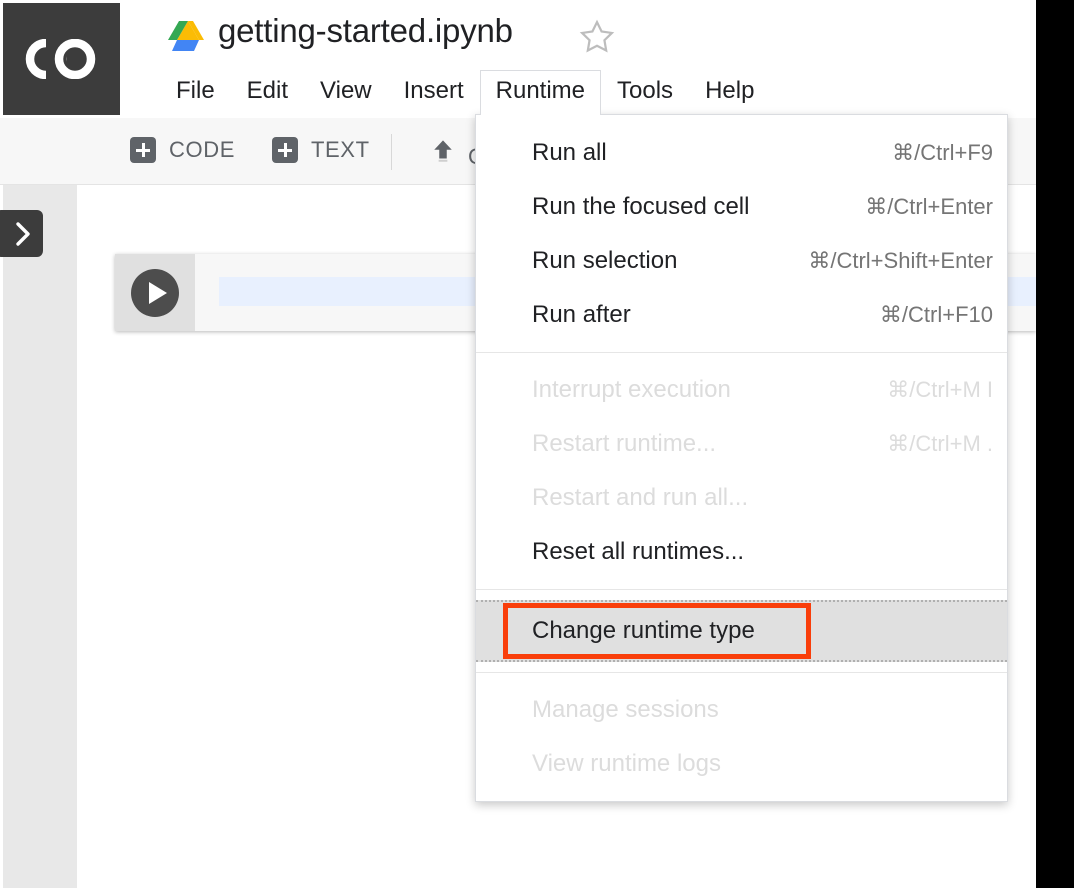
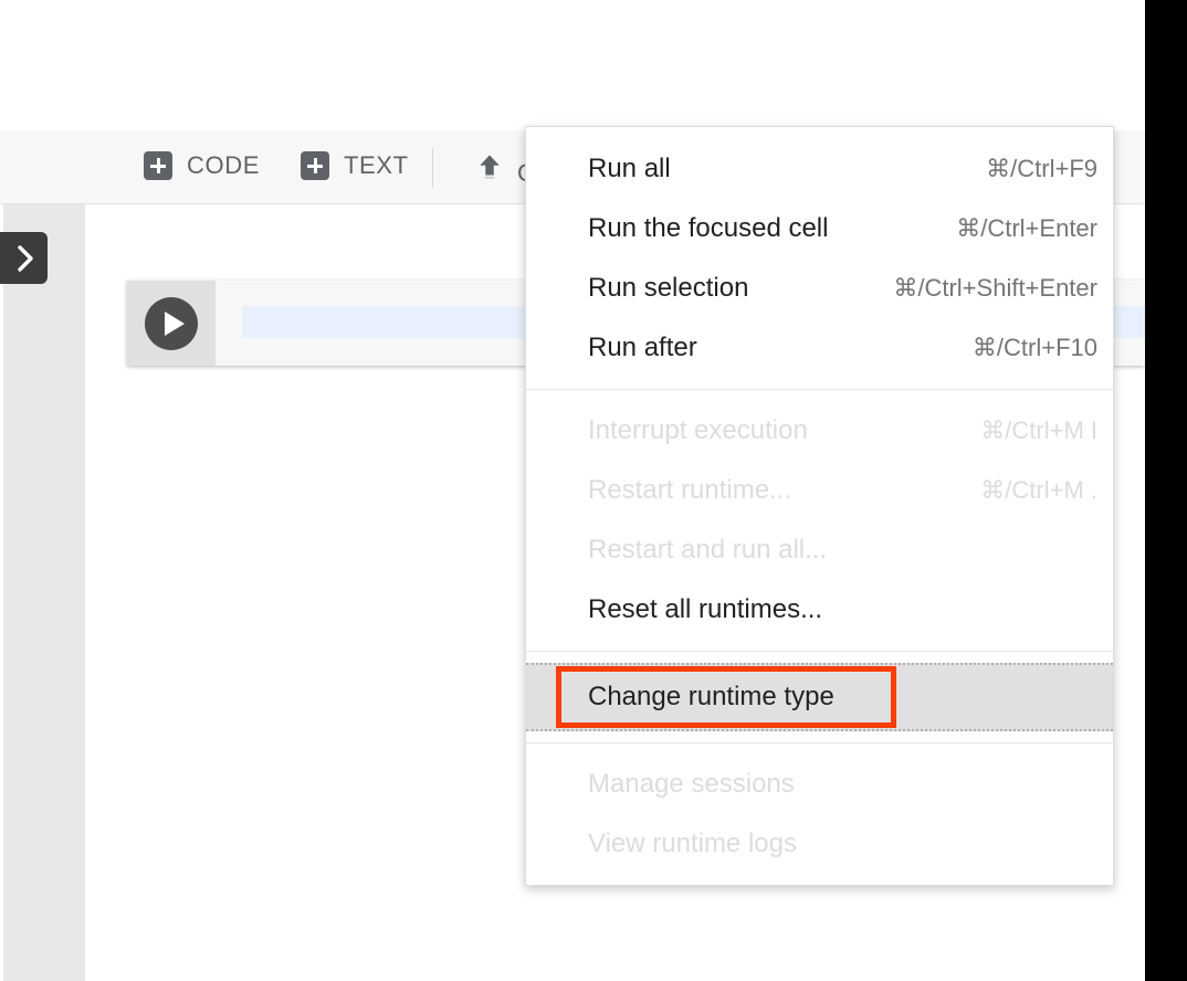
- getting-started.ipynb
- File
- Edit
- View
- Insert
- Runtime
- Tools
- Help
  CODE
  TEXT
  Run all
  ⌘/Ctrl+F9
  Run the focused cell
  ⌘/Ctrl+Enter
  Run selection
  ⌘/Ctrl+Shift+Enter
  Run after
  ⌘/Ctrl+F10
  Interrupt execution
  ⌘/Ctrl+M I
  Restart runtime...
  ⌘/Ctrl+M .
  Restart and run all...
  Reset all runtimes...
  Change runtime type
  Manage sessions
  View runtime logs
